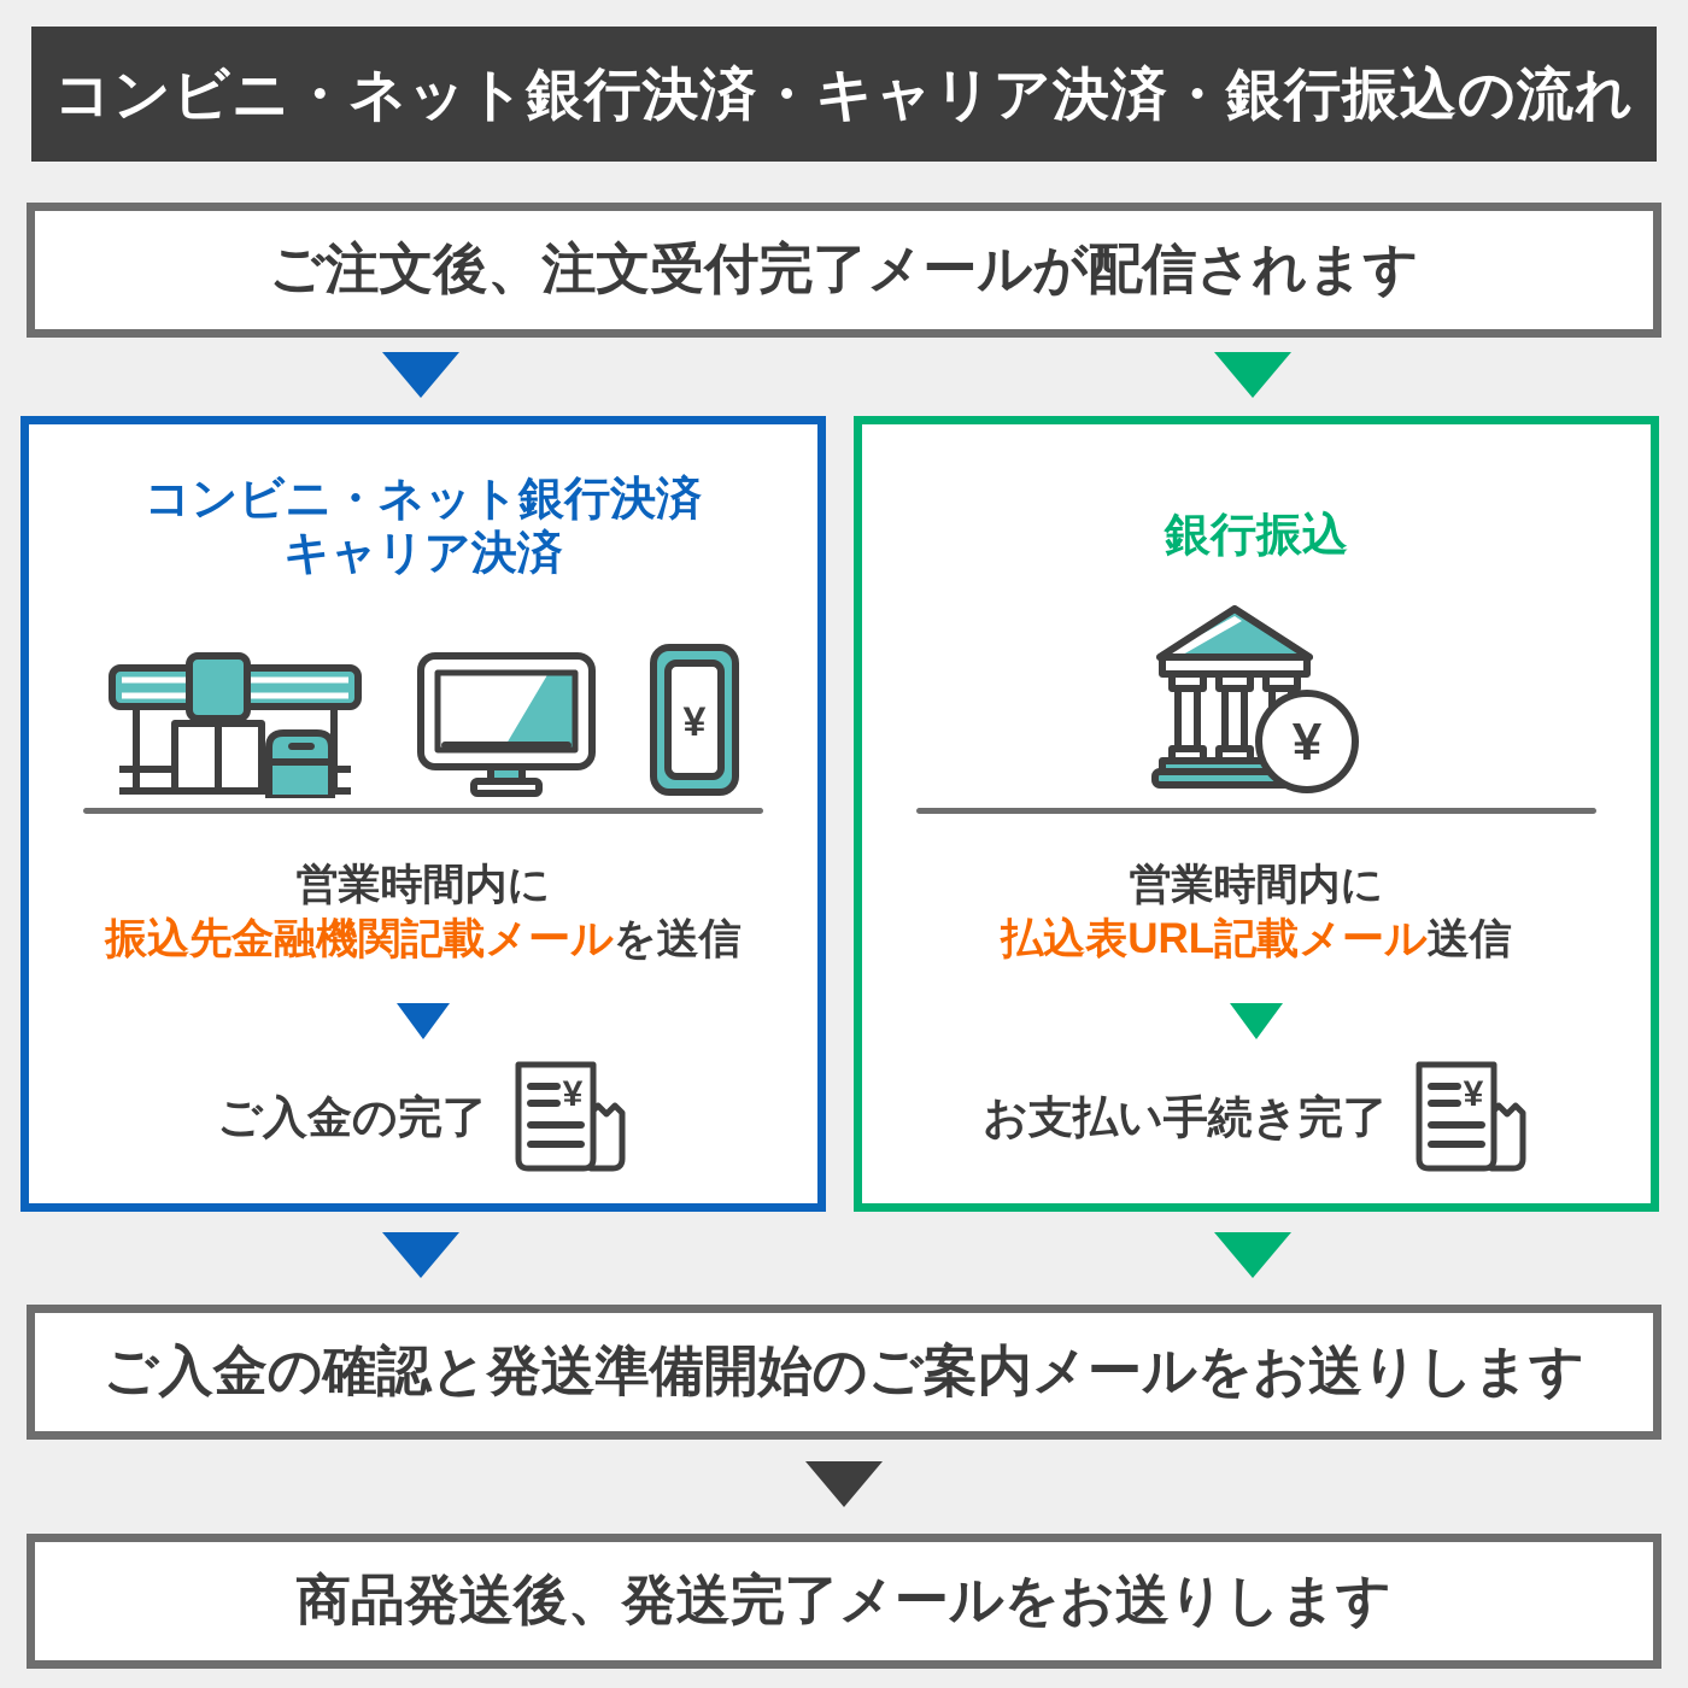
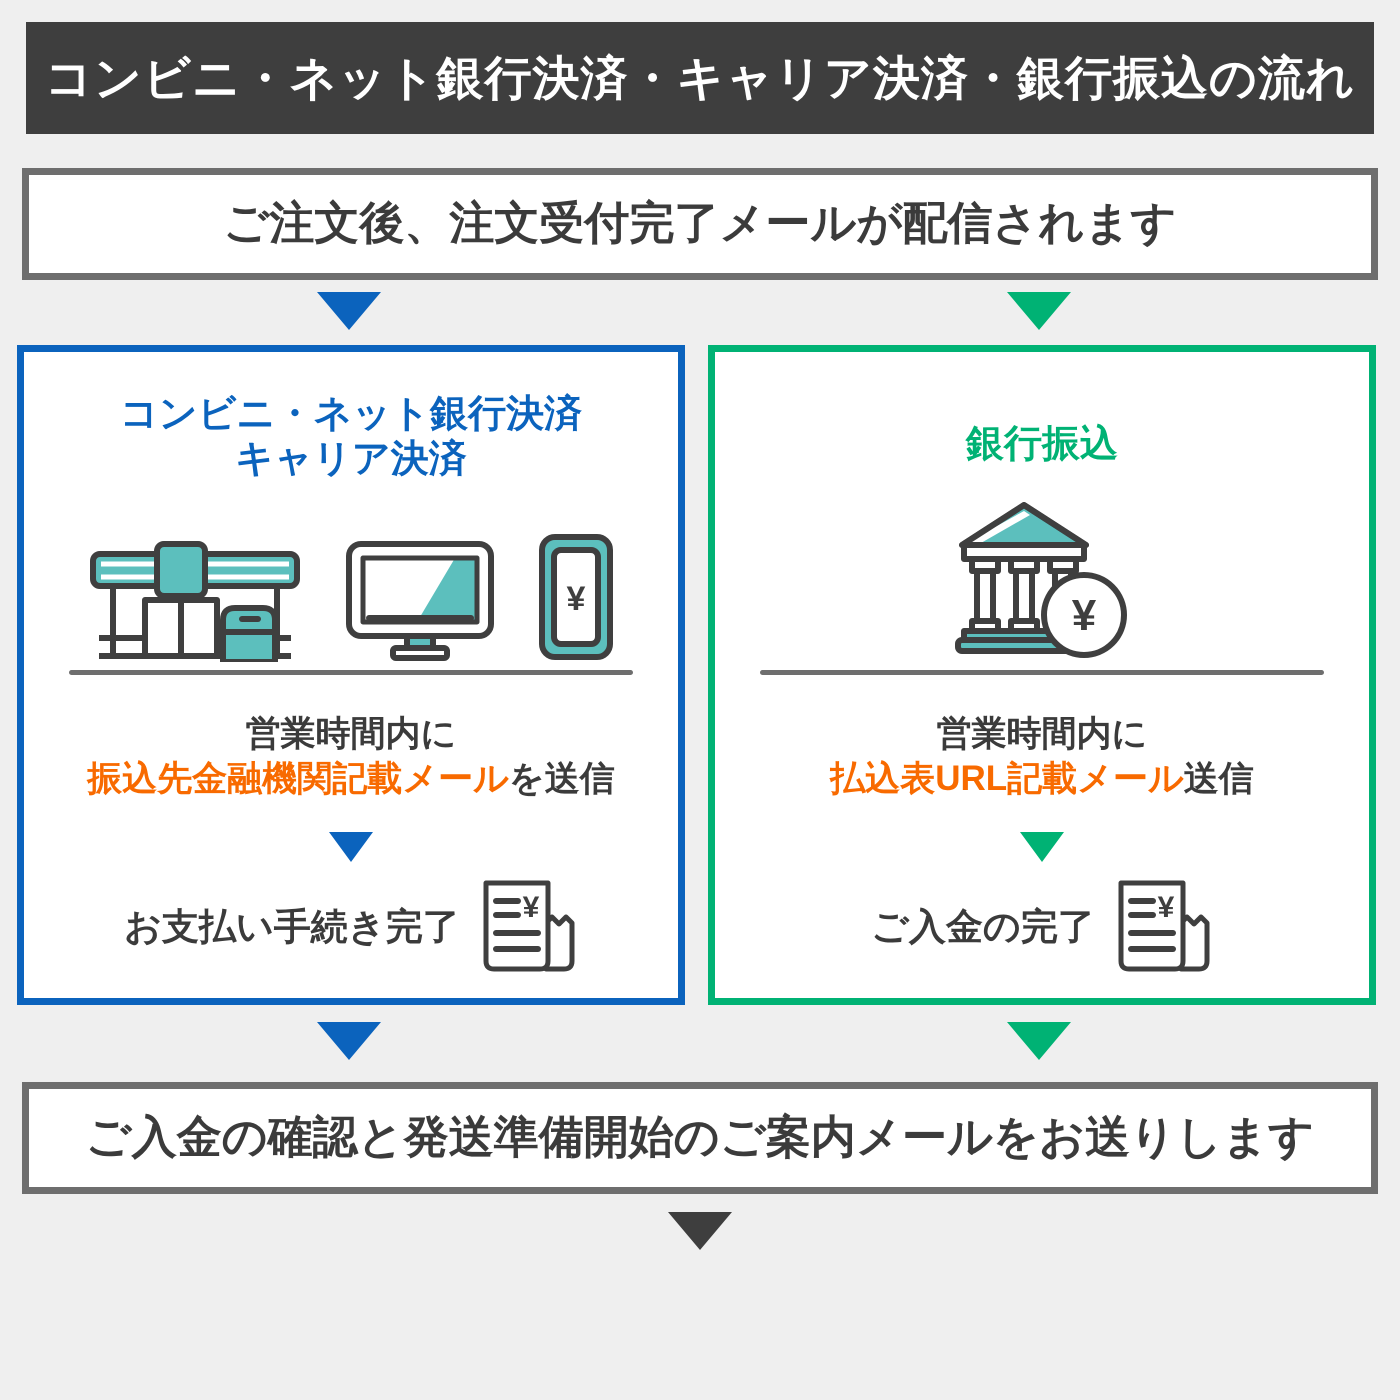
  コンビニ・ネット銀行決済・キャリア決済・銀行振込の流れ
  ご注文後、注文受付完了メールが配信されます
  コンビニ・ネット銀行決済
  キャリア決済
  ¥
  営業時間内に
  振込先金融機関記載メールを送信
- ご入金の完了
+ お支払い手続き完了
  ¥
  銀行振込
  ¥
  営業時間内に
  払込表URL記載メール送信
- お支払い手続き完了
+ ご入金の完了
  ¥
  ご入金の確認と発送準備開始のご案内メールをお送りします
- 商品発送後、発送完了メールをお送りします
